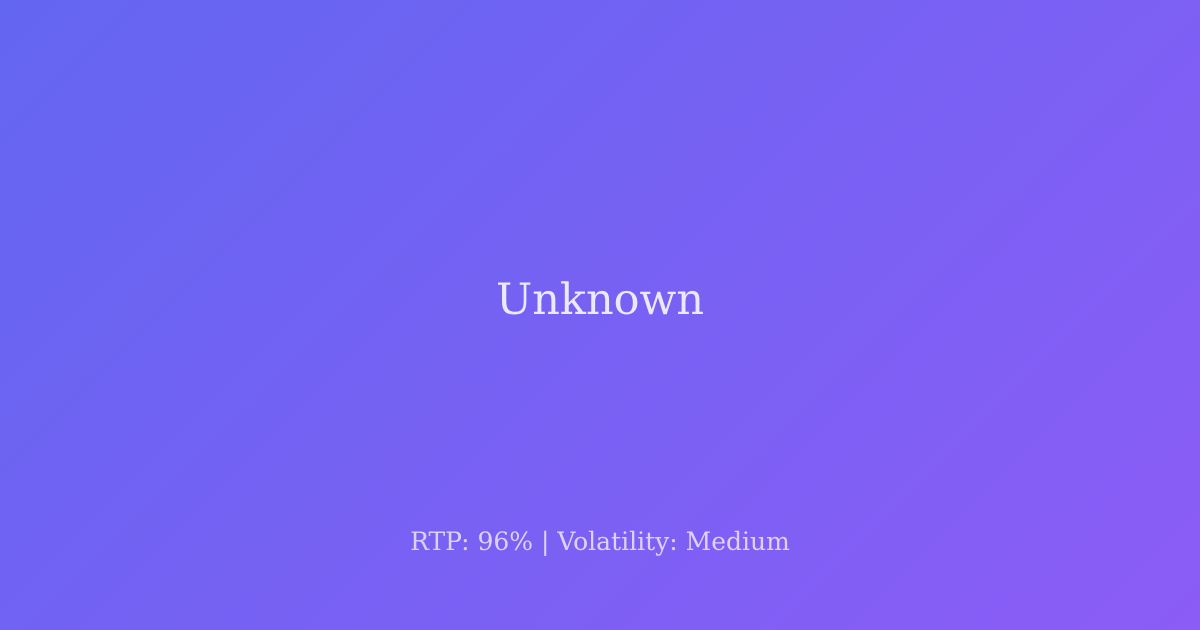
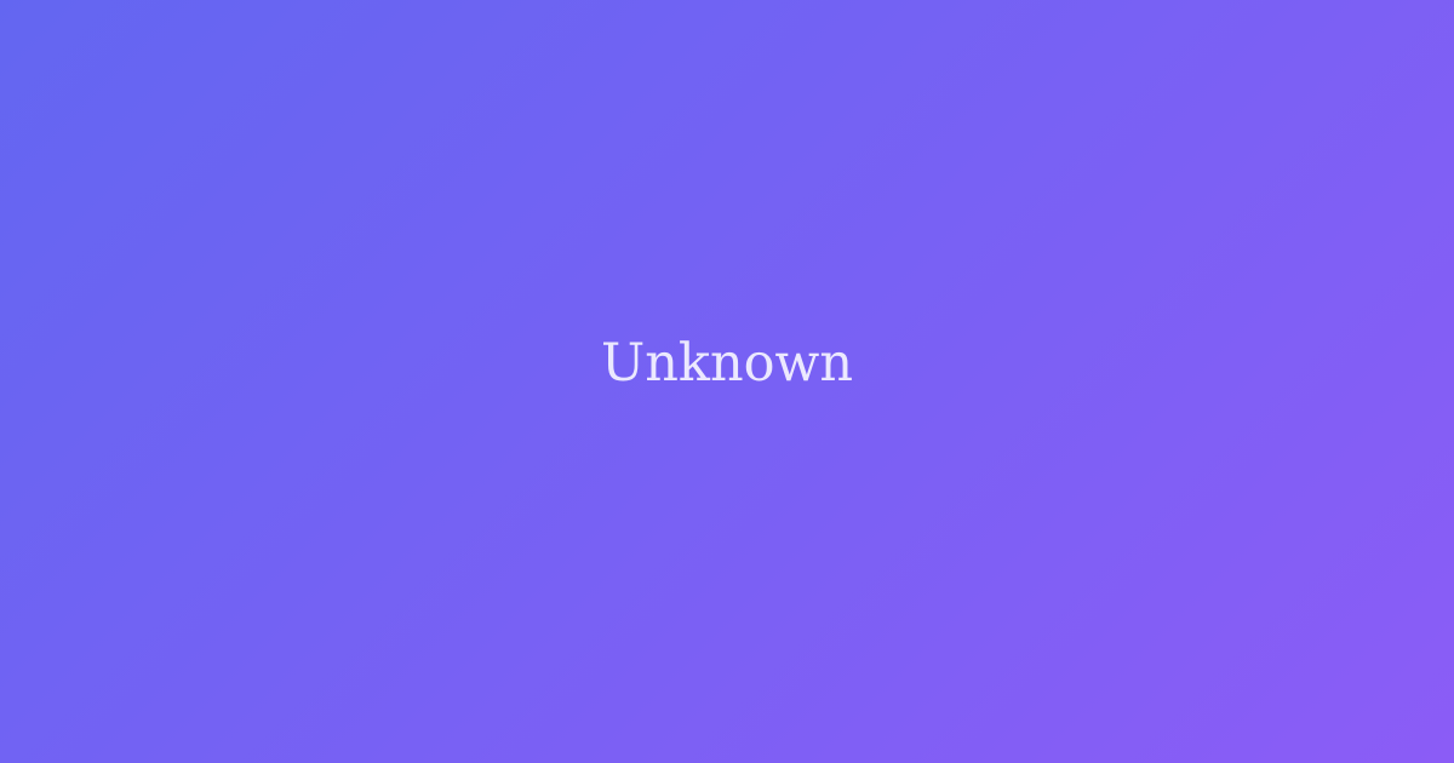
  Unknown
- RTP: 96% | Volatility: Medium
